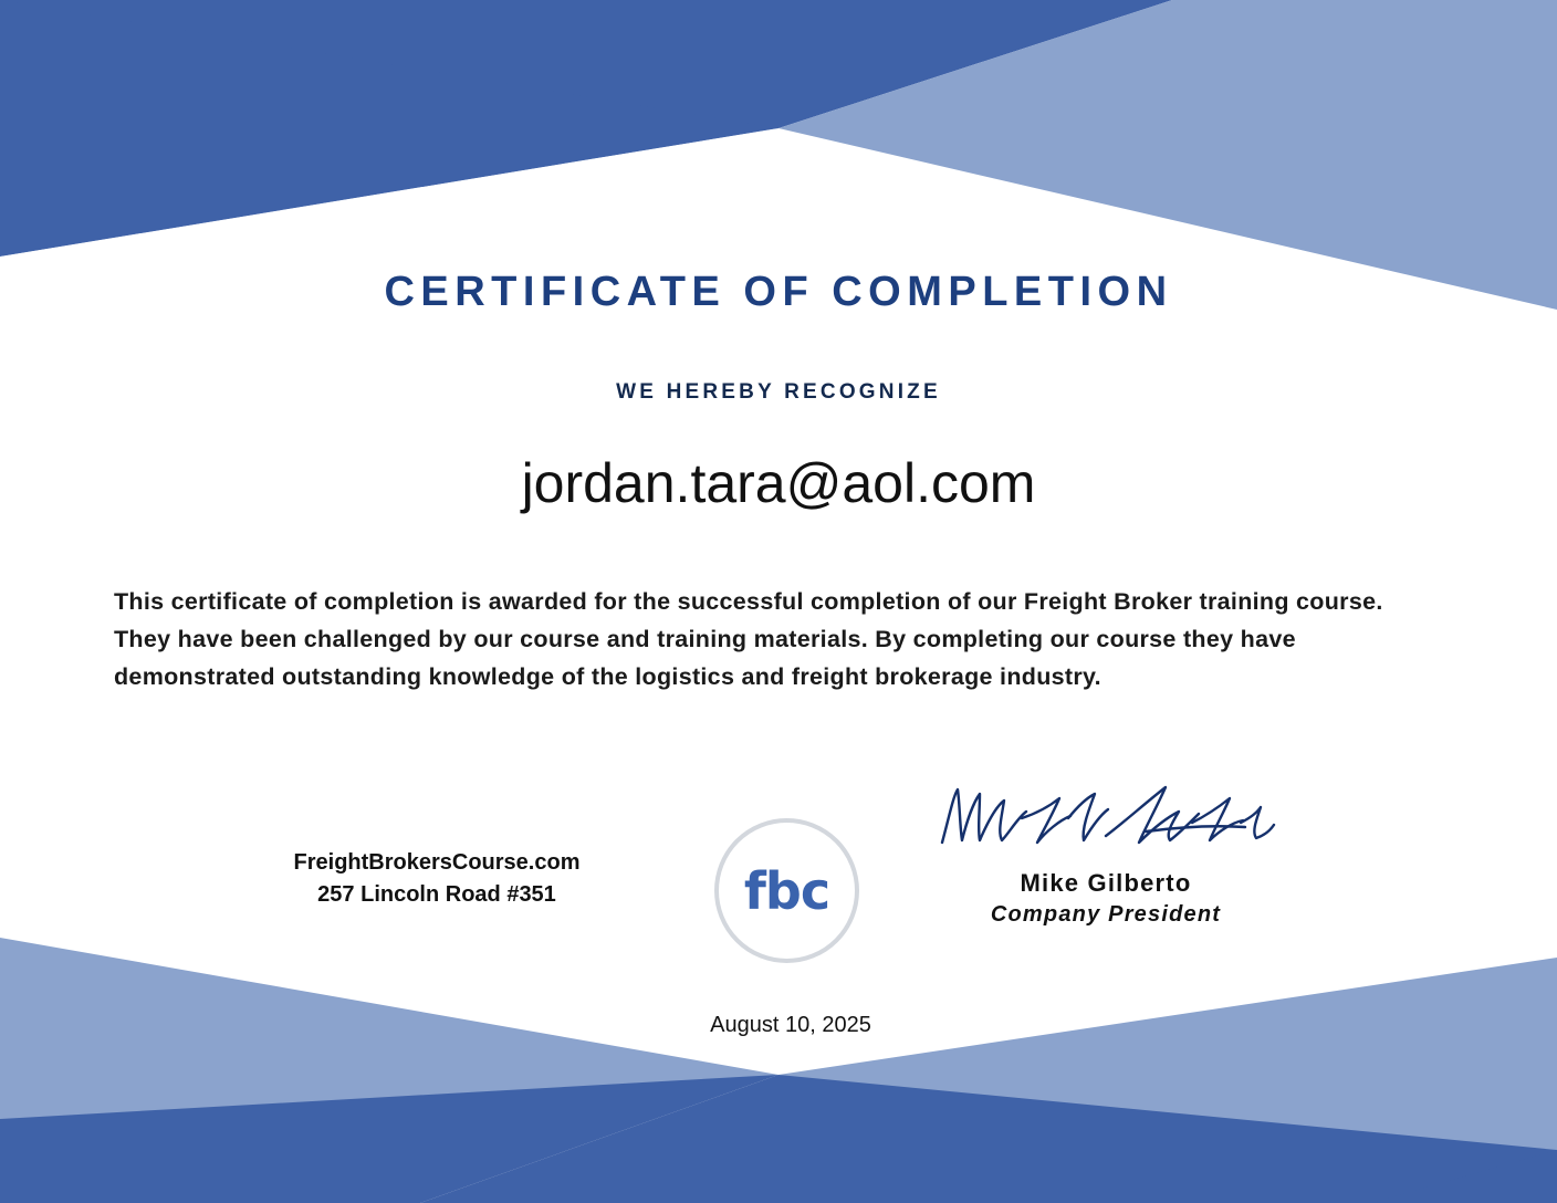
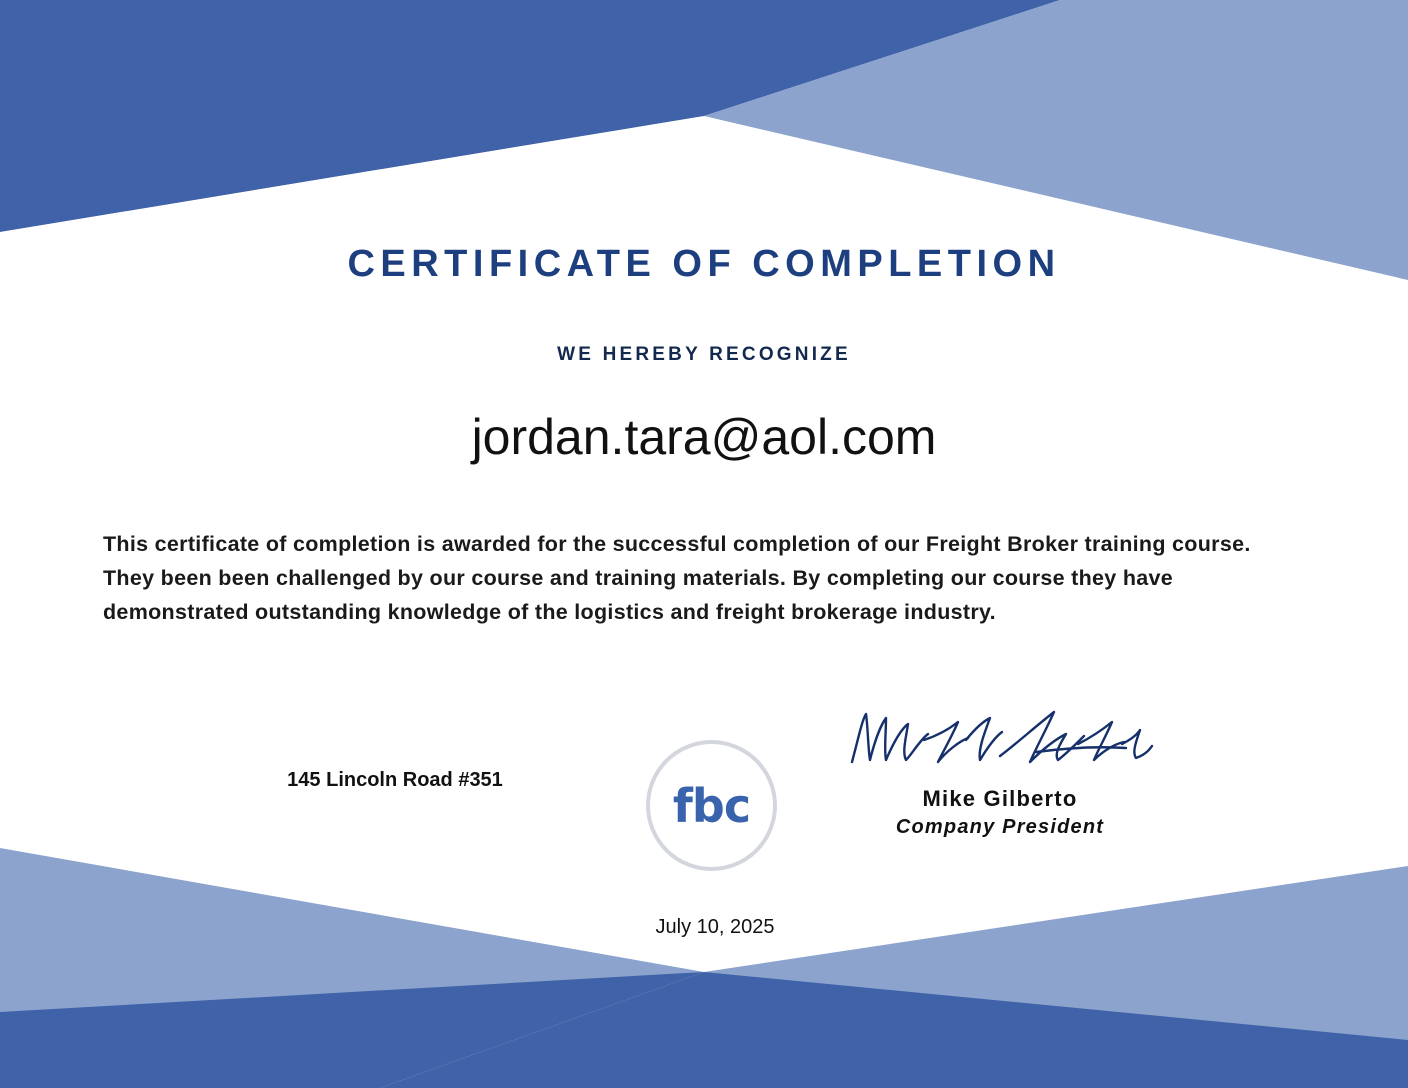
  CERTIFICATE OF COMPLETION
  WE HEREBY RECOGNIZE
  jordan.tara@aol.com
- This certificate of completion is awarded for the successful completion of our Freight Broker training course. They have been challenged by our course and training materials. By completing our course they have demonstrated outstanding knowledge of the logistics and freight brokerage industry.
+ This certificate of completion is awarded for the successful completion of our Freight Broker training course. They been been challenged by our course and training materials. By completing our course they have demonstrated outstanding knowledge of the logistics and freight brokerage industry.
- FreightBrokersCourse.com
- 257 Lincoln Road #351
+ 145 Lincoln Road #351
  fbc
  Mike Gilberto
  Company President
- August 10, 2025
+ July 10, 2025
